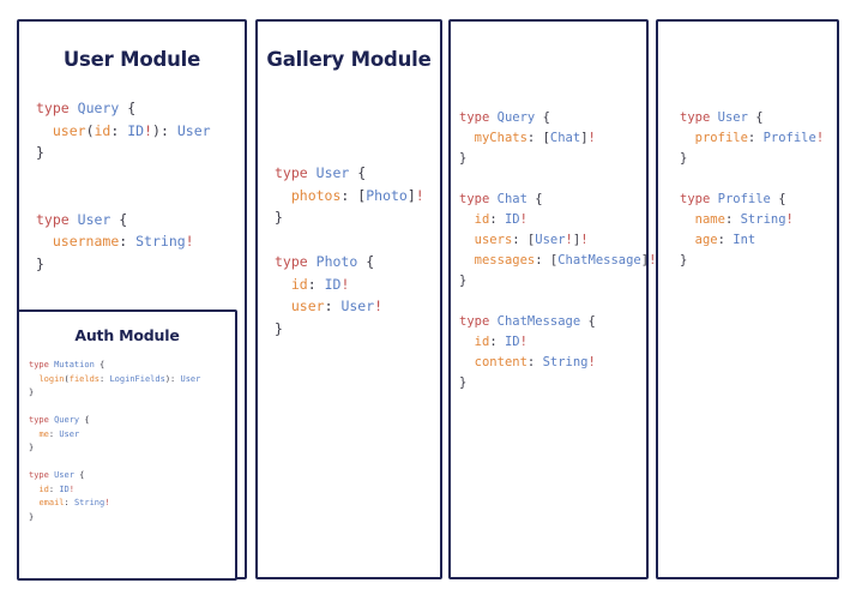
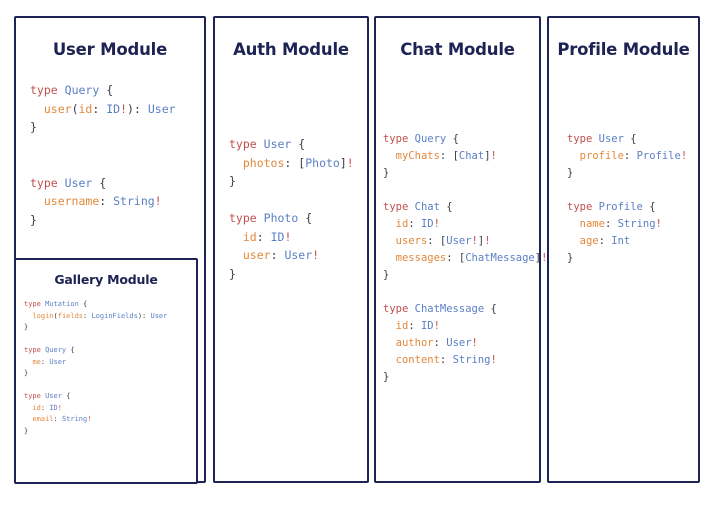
  User Module
  type Query {
  user(id: ID!): User
  }
  type User {
  username: String!
  }
- Auth Module
+ Gallery Module
  type Mutation {
  login(fields: LoginFields): User
  }
  type Query {
  me: User
  }
  type User {
  id: ID!
  email: String!
  }
- Gallery Module
+ Auth Module
  type User {
  photos: [Photo]!
  }
  type Photo {
  id: ID!
  user: User!
  }
+ Chat Module
  type Query {
  myChats: [Chat]!
  }
  type Chat {
  id: ID!
  users: [User!]!
  messages: [ChatMessage]!
  }
  type ChatMessage {
  id: ID!
+ author: User!
  content: String!
  }
+ Profile Module
  type User {
  profile: Profile!
  }
  type Profile {
  name: String!
  age: Int
  }
